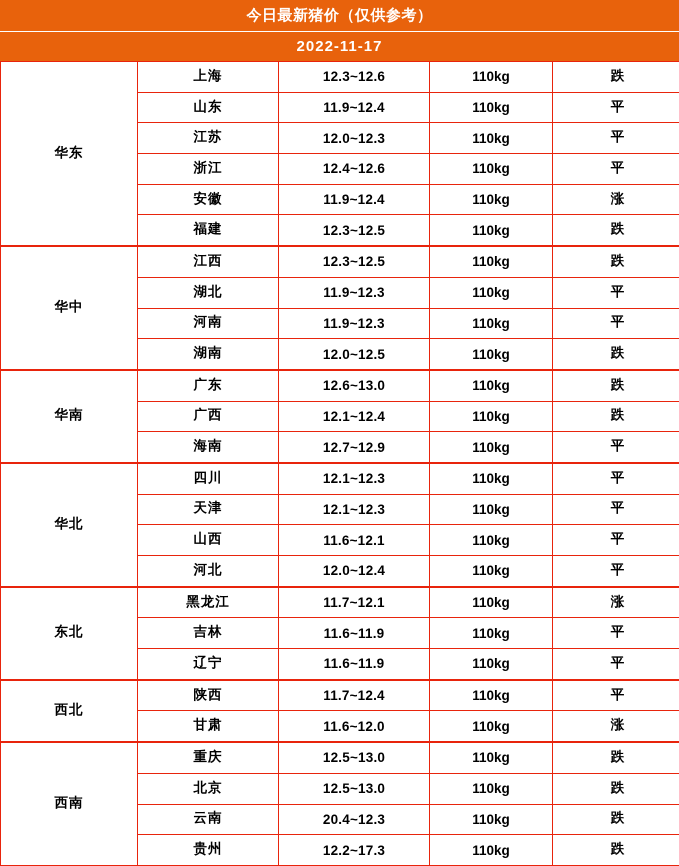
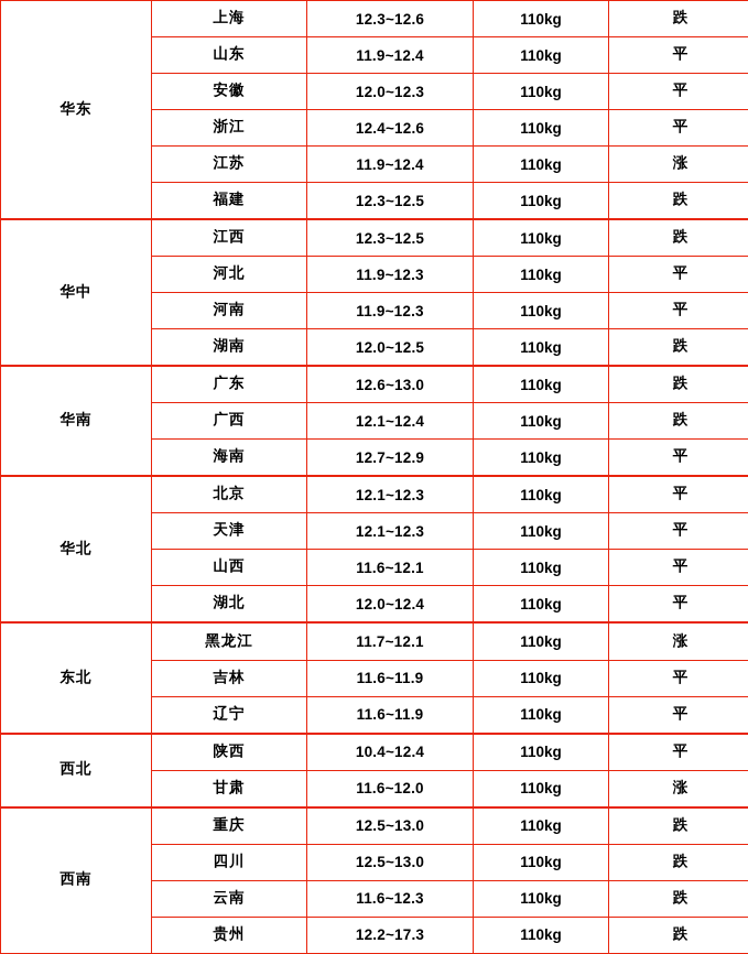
- 今日最新猪价（仅供参考）
- 2022-11-17
  华东	上海	12.3~12.6	110kg	跌
  山东	11.9~12.4	110kg	平
- 江苏	12.0~12.3	110kg	平
+ 安徽	12.0~12.3	110kg	平
  浙江	12.4~12.6	110kg	平
- 安徽	11.9~12.4	110kg	涨
+ 江苏	11.9~12.4	110kg	涨
  福建	12.3~12.5	110kg	跌
  华中	江西	12.3~12.5	110kg	跌
- 湖北	11.9~12.3	110kg	平
+ 河北	11.9~12.3	110kg	平
  河南	11.9~12.3	110kg	平
  湖南	12.0~12.5	110kg	跌
  华南	广东	12.6~13.0	110kg	跌
  广西	12.1~12.4	110kg	跌
  海南	12.7~12.9	110kg	平
- 华北	四川	12.1~12.3	110kg	平
+ 华北	北京	12.1~12.3	110kg	平
  天津	12.1~12.3	110kg	平
  山西	11.6~12.1	110kg	平
- 河北	12.0~12.4	110kg	平
+ 湖北	12.0~12.4	110kg	平
  东北	黑龙江	11.7~12.1	110kg	涨
  吉林	11.6~11.9	110kg	平
  辽宁	11.6~11.9	110kg	平
- 西北	陕西	11.7~12.4	110kg	平
+ 西北	陕西	10.4~12.4	110kg	平
  甘肃	11.6~12.0	110kg	涨
  西南	重庆	12.5~13.0	110kg	跌
- 北京	12.5~13.0	110kg	跌
+ 四川	12.5~13.0	110kg	跌
- 云南	20.4~12.3	110kg	跌
+ 云南	11.6~12.3	110kg	跌
  贵州	12.2~17.3	110kg	跌
